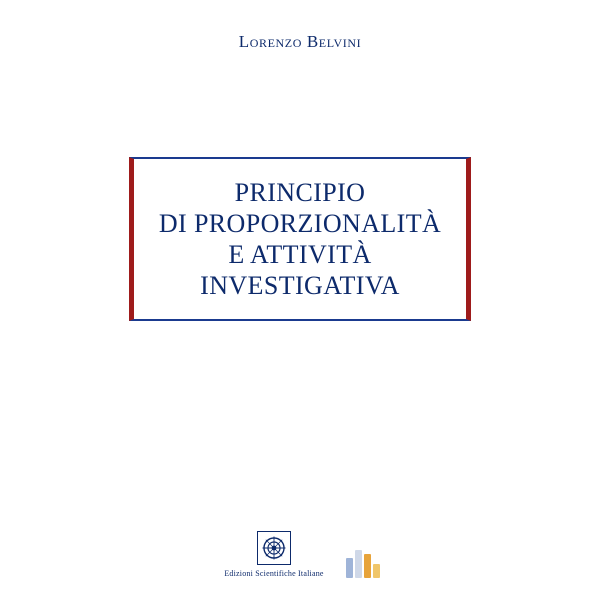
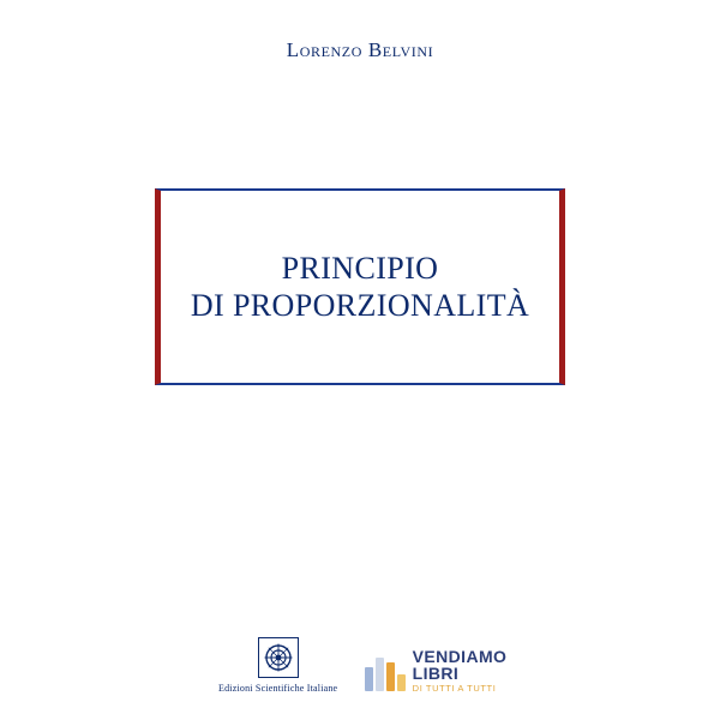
  Lorenzo Belvini
  PRINCIPIO
  DI PROPORZIONALITÀ
- E ATTIVITÀ
- INVESTIGATIVA
  Edizioni Scientifiche Italiane
+ VENDIAMO
+ LIBRI
+ DI TUTTI A TUTTI
